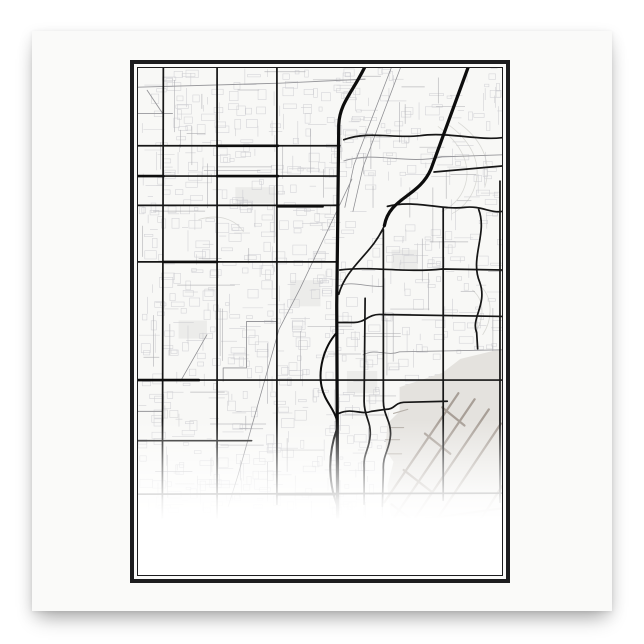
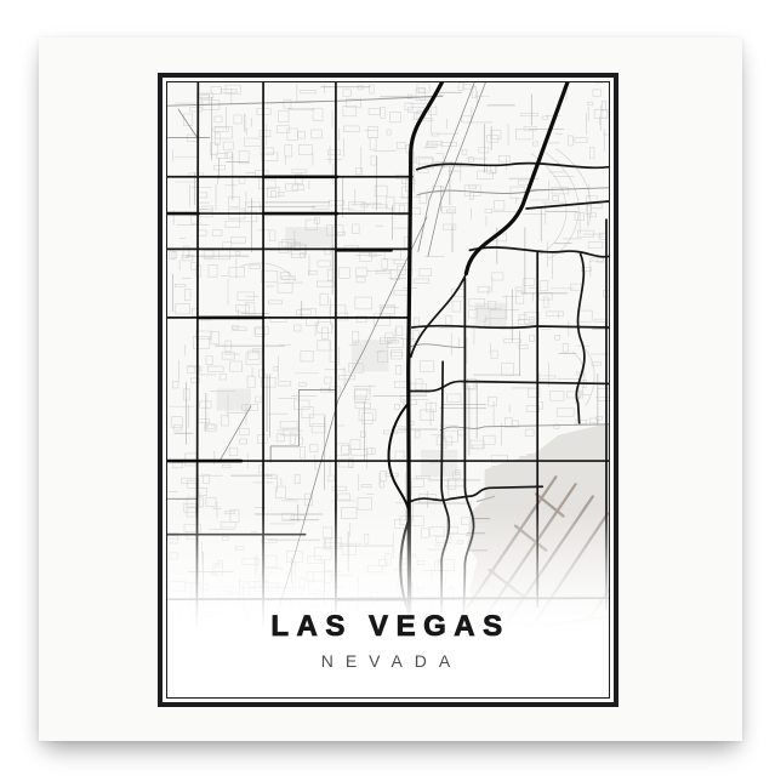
+ LAS VEGAS
+ NEVADA
